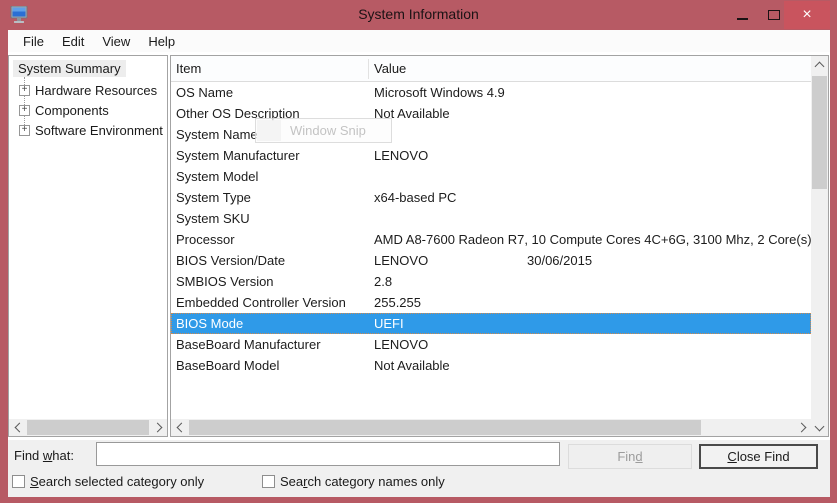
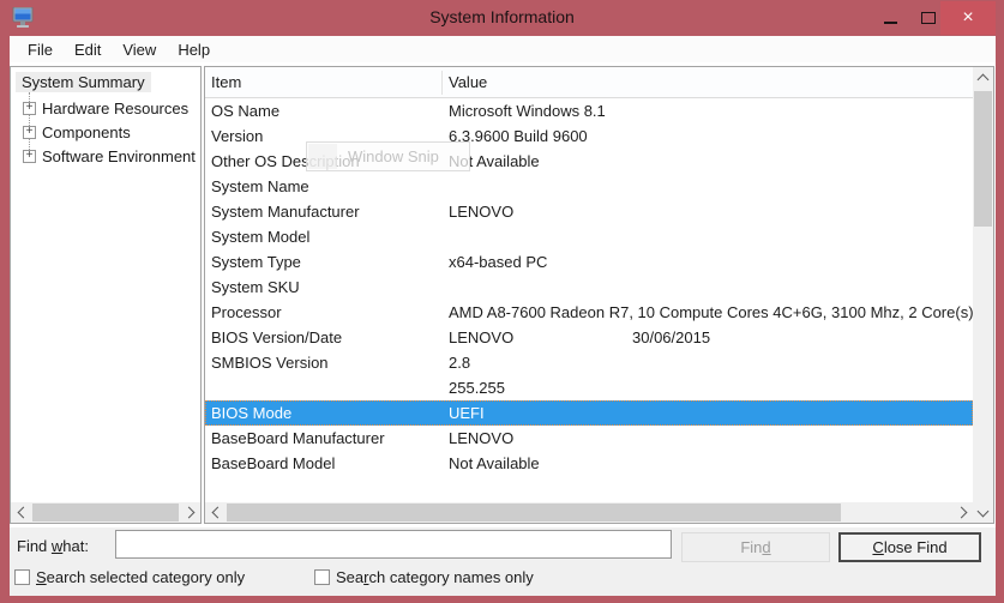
  System Information
  ×
  File
  Edit
  View
  Help
  System Summary
  +
  Hardware Resources
  +
  Components
  +
  Software Environment
  Item
  Value
  OS Name
- Microsoft Windows 4.9
+ Microsoft Windows 8.1
+ Version
+ 6.3.9600 Build 9600
  Other OS Description
  Not Available
  System Name
  System Manufacturer
  LENOVO
  System Model
  System Type
  x64-based PC
  System SKU
  Processor
  AMD A8-7600 Radeon R7, 10 Compute Cores 4C+6G, 3100 Mhz, 2 Core(s)
  BIOS Version/Date
  LENOVO
  30/06/2015
  SMBIOS Version
  2.8
- Embedded Controller Version
  255.255
  BIOS Mode
  UEFI
  BaseBoard Manufacturer
  LENOVO
  BaseBoard Model
  Not Available
  Window Snip
  Find what:
  Find
  Close Find
  Search selected category only
  Search category names only
